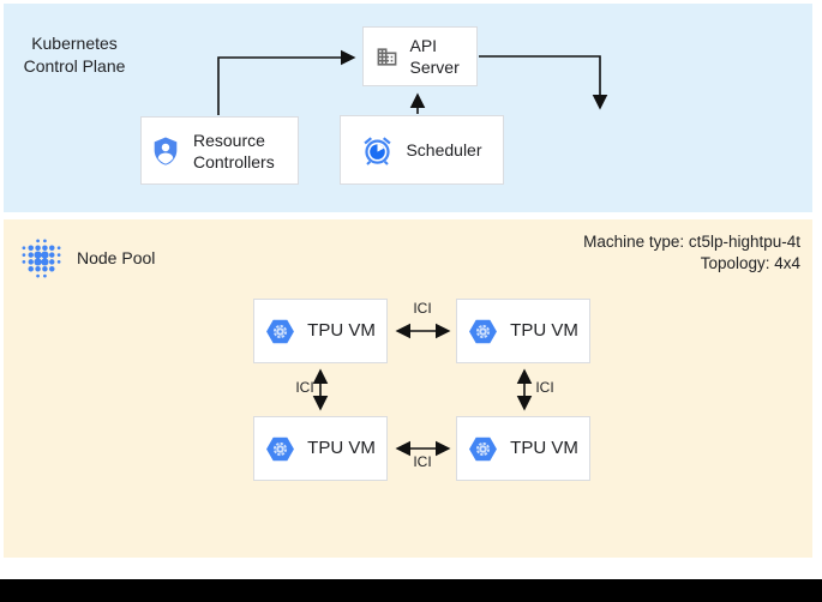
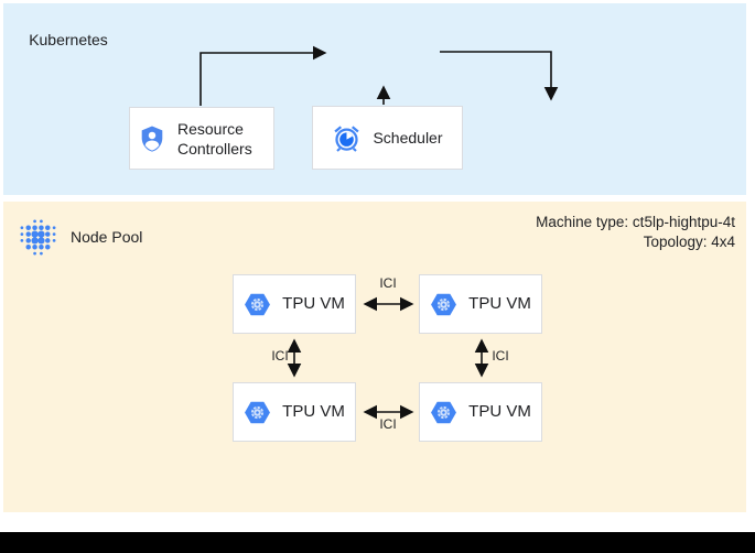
  Kubernetes
- Control Plane
- API Server
  Resource Controllers
  Scheduler
  Node Pool
  Machine type: ct5lp-hightpu-4t
  Topology: 4x4
  TPU VM
  TPU VM
  TPU VM
  TPU VM
  ICI
  ICI
  ICI
  ICI
